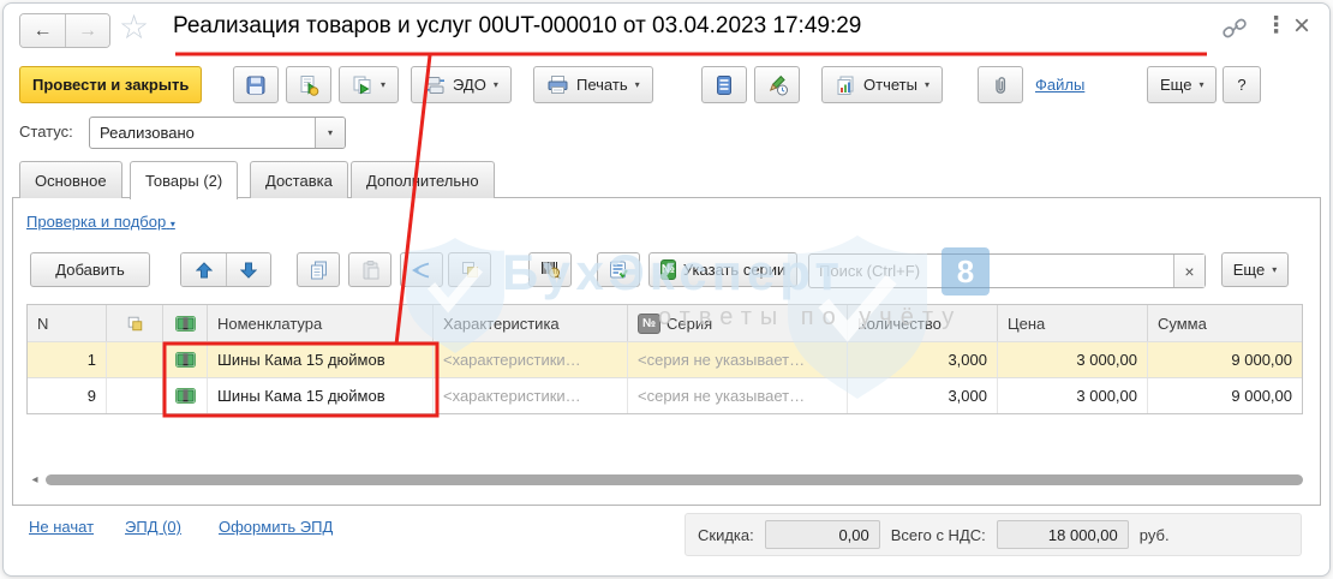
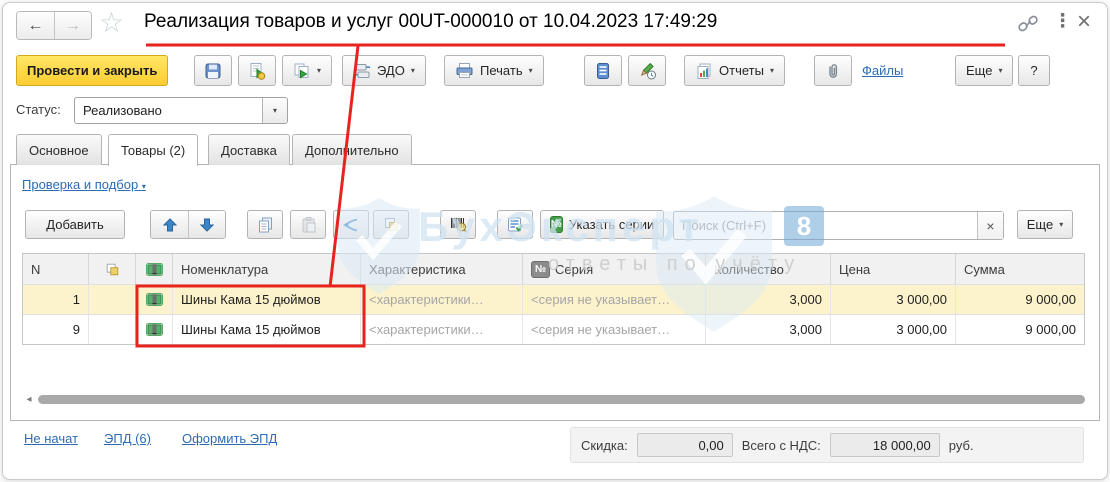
  ←
  →
  ☆
- Реализация товаров и услуг 00UT-000010 от 03.04.2023 17:49:29
+ Реализация товаров и услуг 00UT-000010 от 10.04.2023 17:49:29
  ⋮
  ×
  Провести и закрыть
  ▾
  ЭДО
  ▾
  Печать
  ▾
  Отчеты
  ▾
  Файлы
  Еще
  ▾
  ?
  Статус:
  Реализовано
  ▾
  Основное
  Товары (2)
  Доставка
  Дополительно
  Проверка и подбор ▾
  Добавить
  №
  Указать серии
  Поиск (Ctrl+F)
  ×
  Еще
  ▾
  N
  Номенклатура
  Характеристика
  №
  Серия
  Количество
  Цена
  Сумма
  1
  Шины Кама 15 дюймов
  <характеристики…
  <серия не указывает…
  3,000
  3 000,00
  9 000,00
  9
  Шины Кама 15 дюймов
  <характеристики…
  <серия не указывает…
  3,000
  3 000,00
  9 000,00
  ◂
  БухЭксперт
  8
  ответы по учёту
  Не начат
- ЭПД (0)
+ ЭПД (6)
  Оформить ЭПД
  Скидка:
  0,00
  Всего с НДС:
  18 000,00
  руб.
